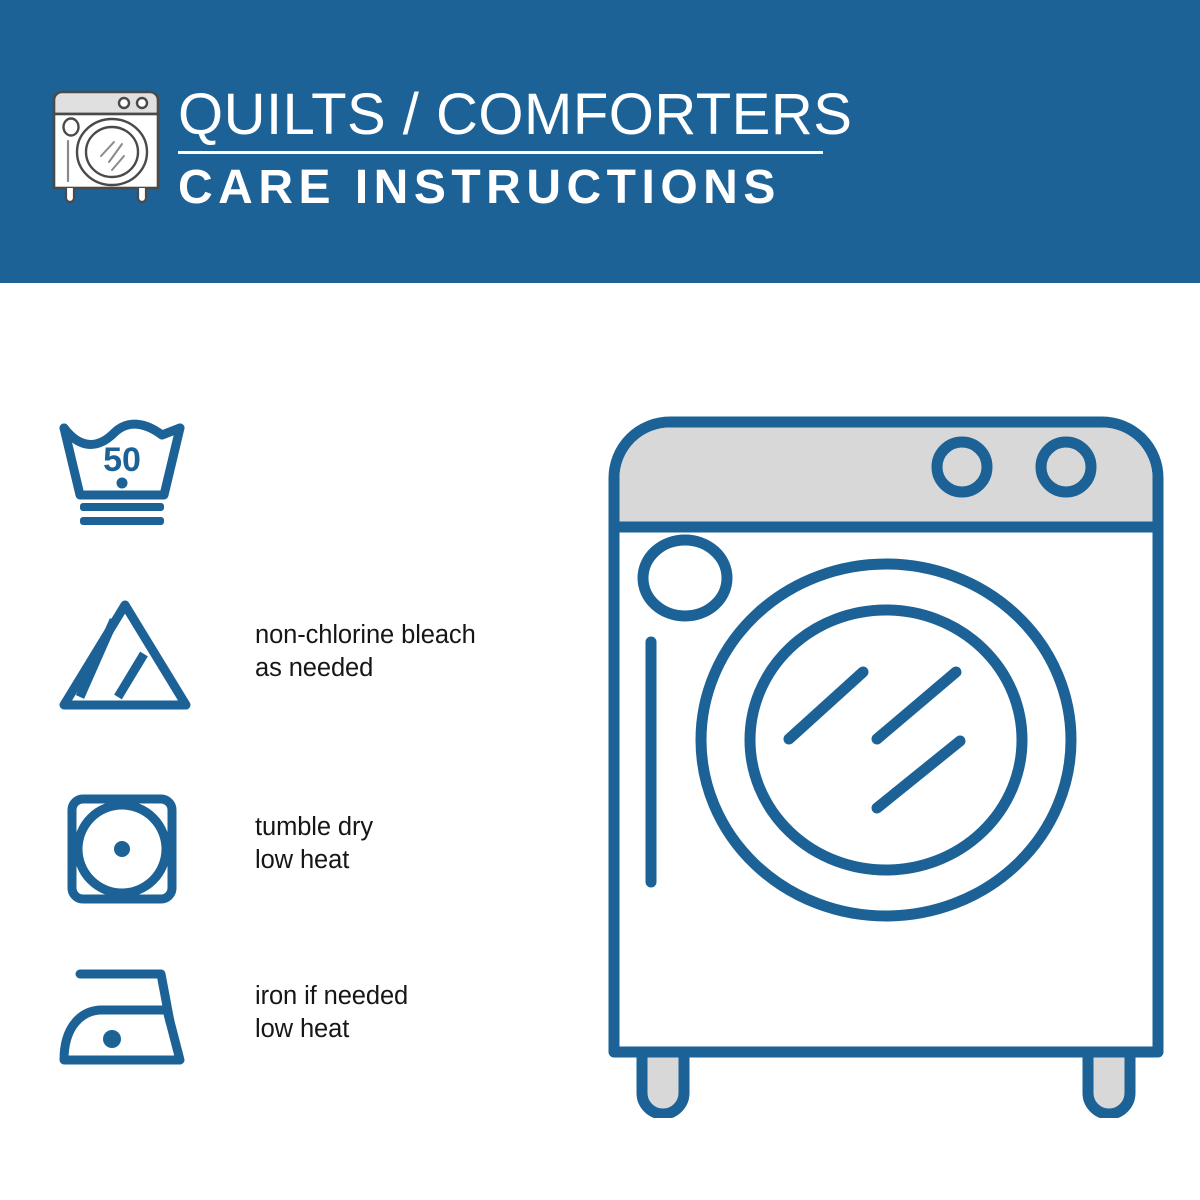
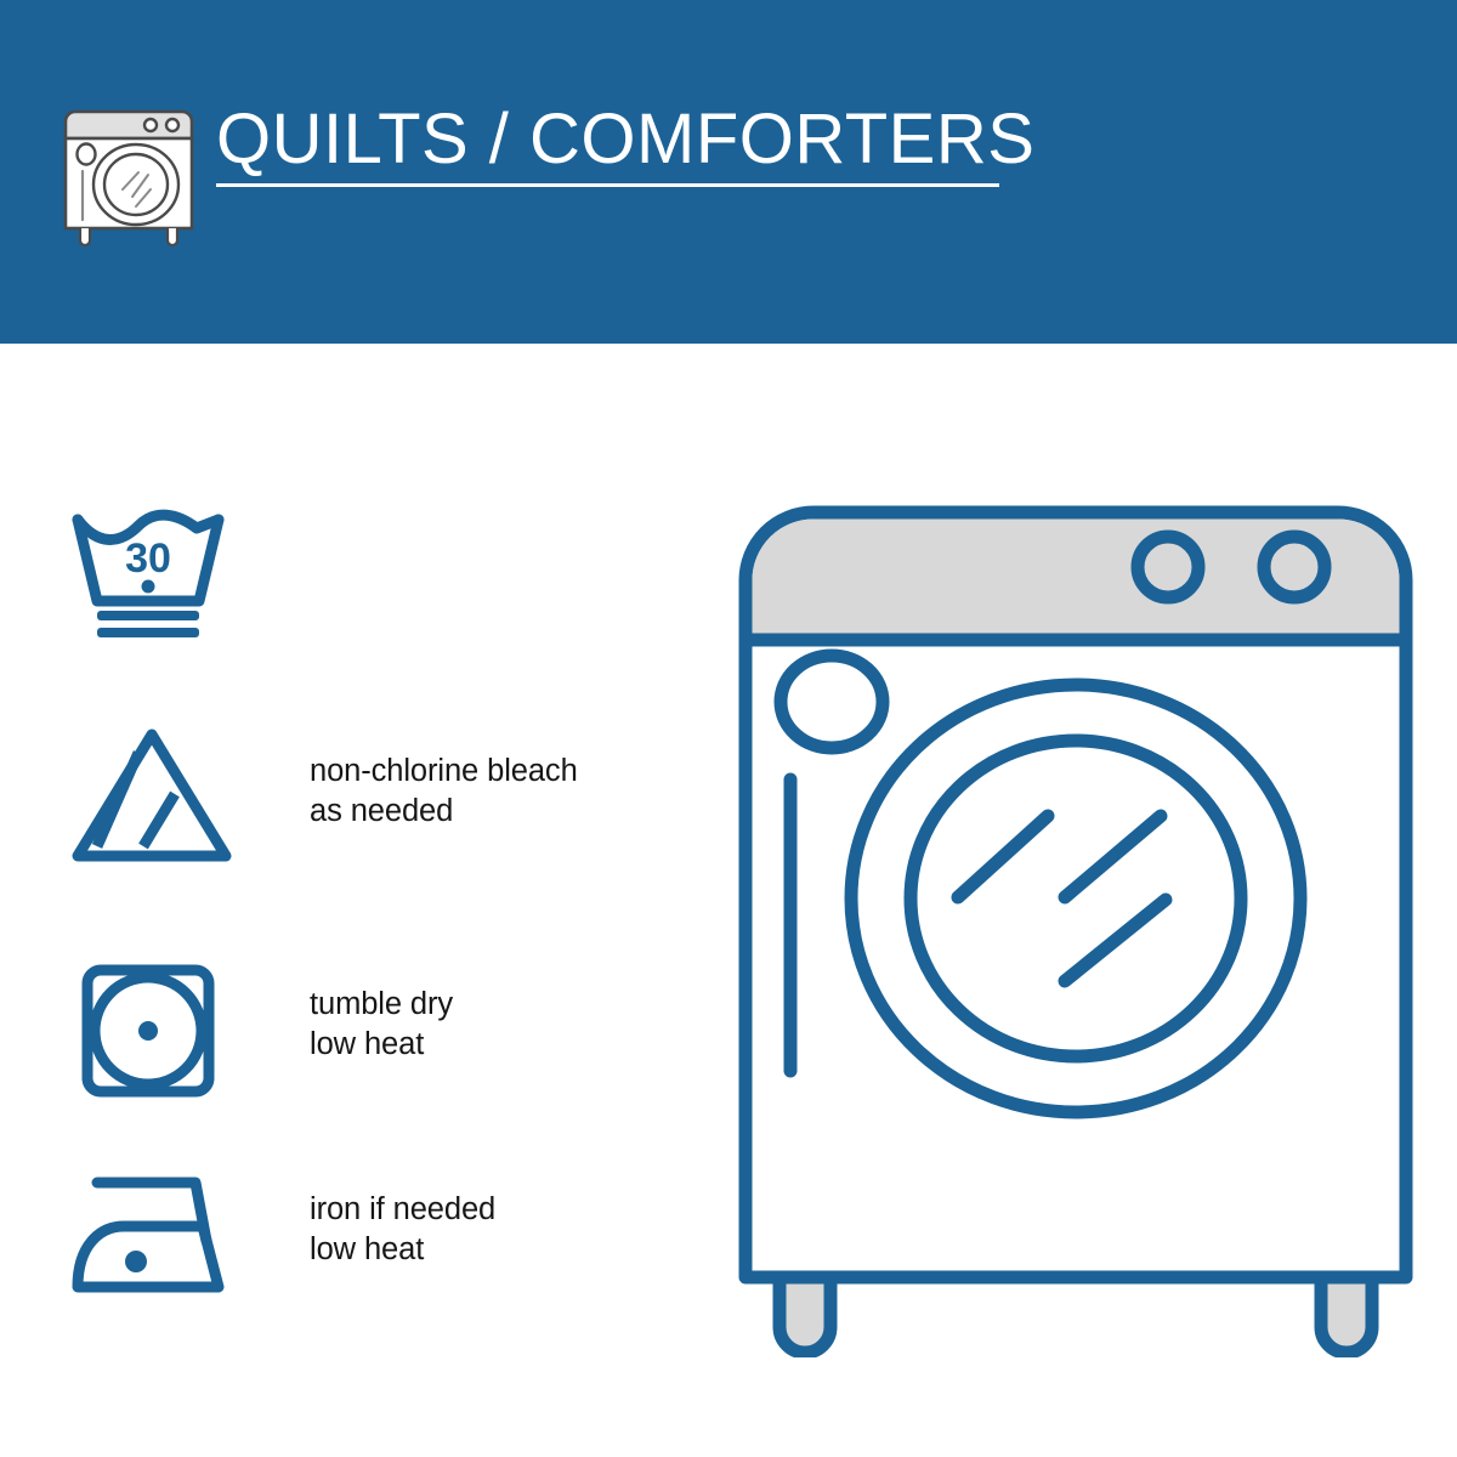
  QUILTS / COMFORTERS
- CARE INSTRUCTIONS
- 50
+ 30
  non-chlorine bleach
  as needed
  tumble dry
  low heat
  iron if needed
  low heat
